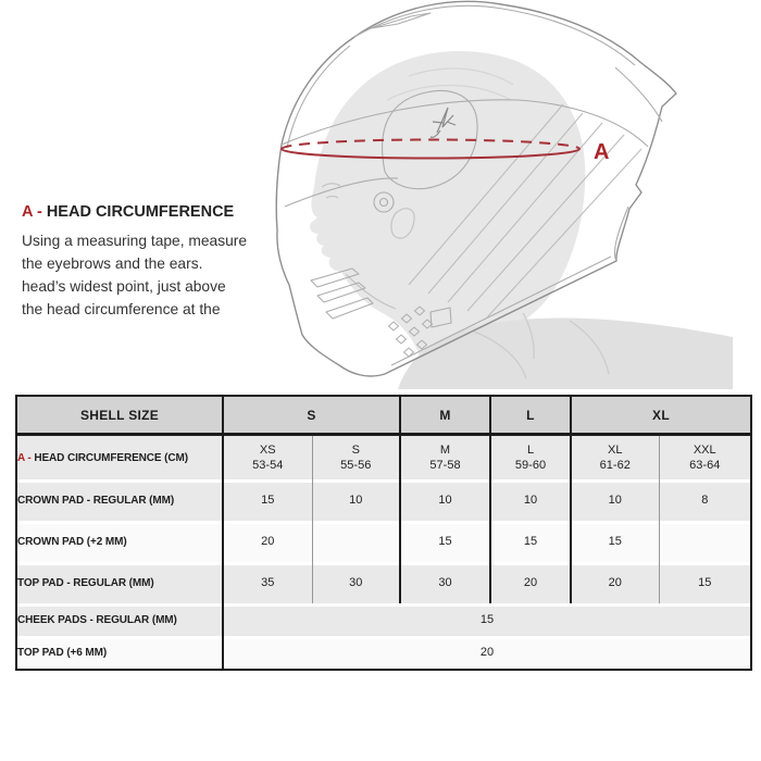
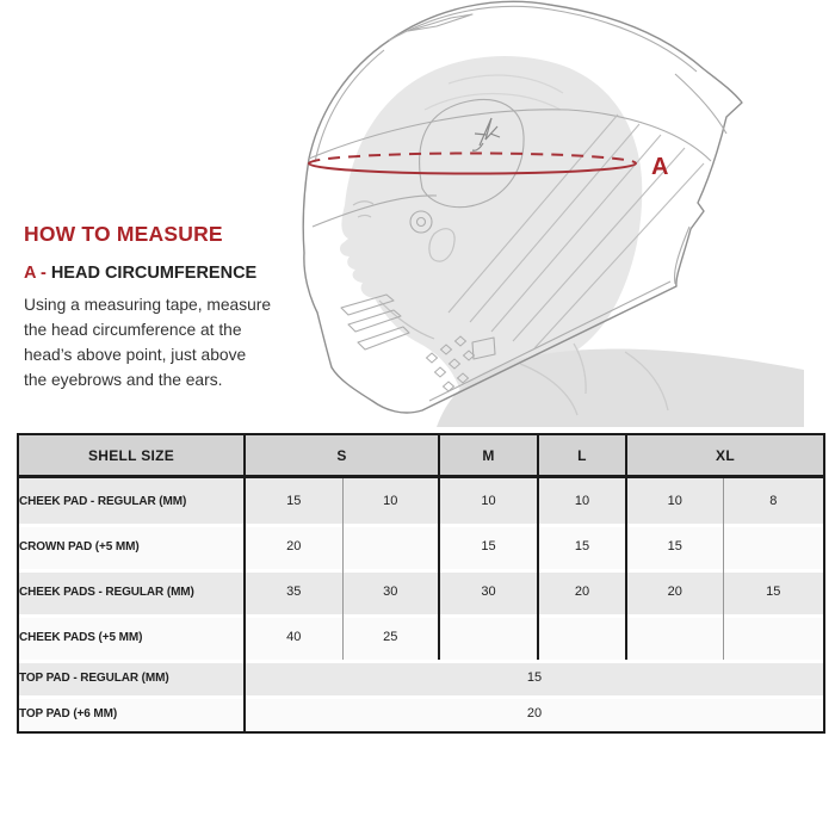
  A
+ HOW TO MEASURE
  A - HEAD CIRCUMFERENCE
  Using a measuring tape, measure
- the eyebrows and the ears.
+ the head circumference at the
- head’s widest point, just above
+ head’s above point, just above
- the head circumference at the
+ the eyebrows and the ears.
  SHELL SIZE	S	M	L	XL
- A - HEAD CIRCUMFERENCE (CM)	XS53-54	S55-56	M57-58	L59-60	XL61-62	XXL63-64
- CROWN PAD - REGULAR (MM)	15	10	10	10	10	8
+ CHEEK PAD - REGULAR (MM)	15	10	10	10	10	8
- CROWN PAD (+2 MM)	20		15	15	15
+ CROWN PAD (+5 MM)	20		15	15	15
- TOP PAD - REGULAR (MM)	35	30	30	20	20	15
+ CHEEK PADS - REGULAR (MM)	35	30	30	20	20	15
+ CHEEK PADS (+5 MM)	40	25
- CHEEK PADS - REGULAR (MM)	15
+ TOP PAD - REGULAR (MM)	15
  TOP PAD (+6 MM)	20
